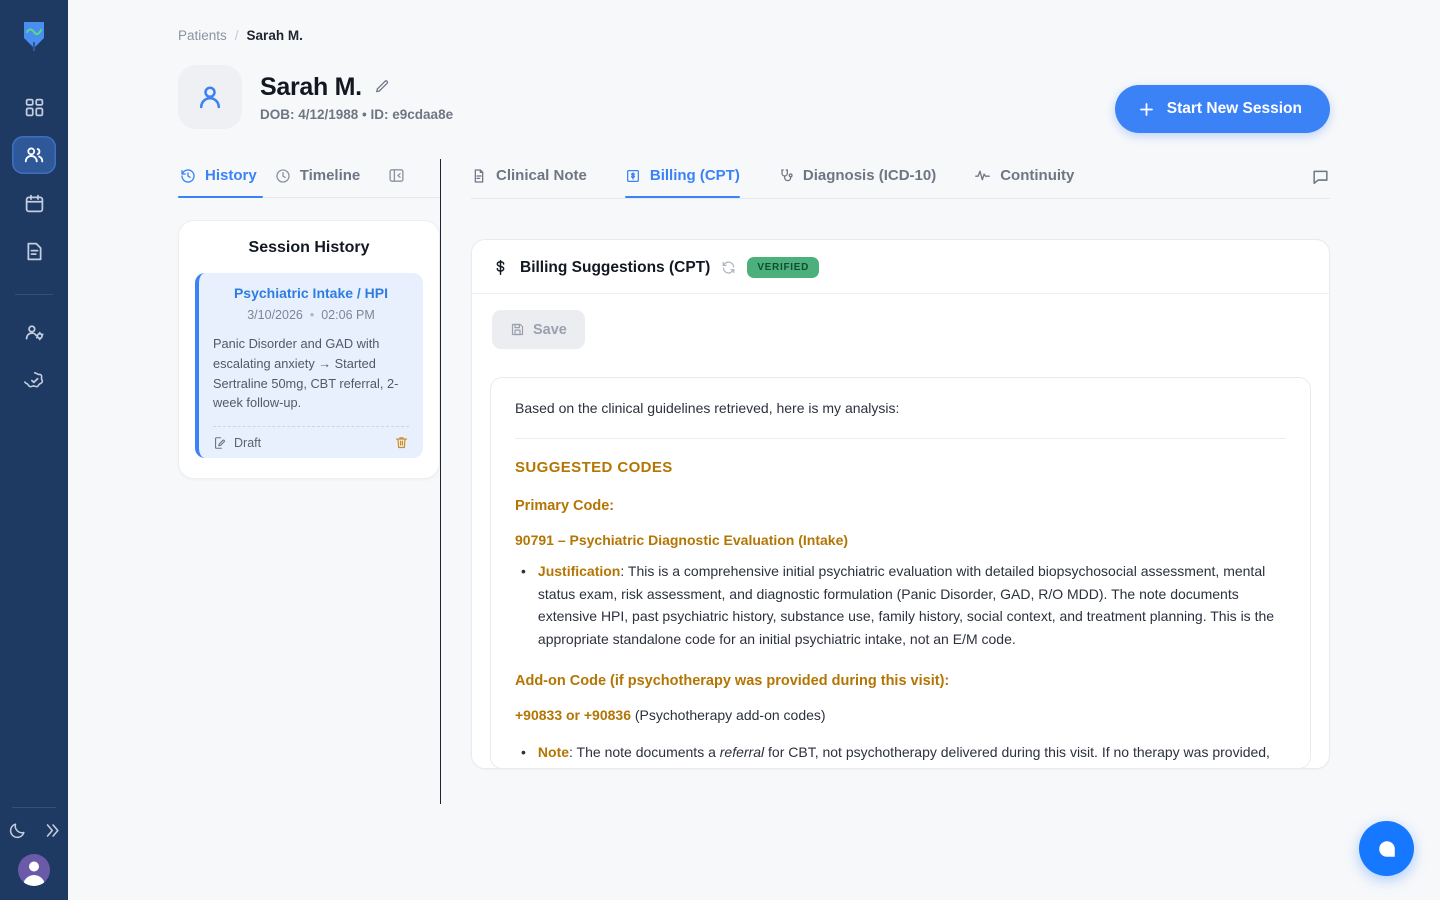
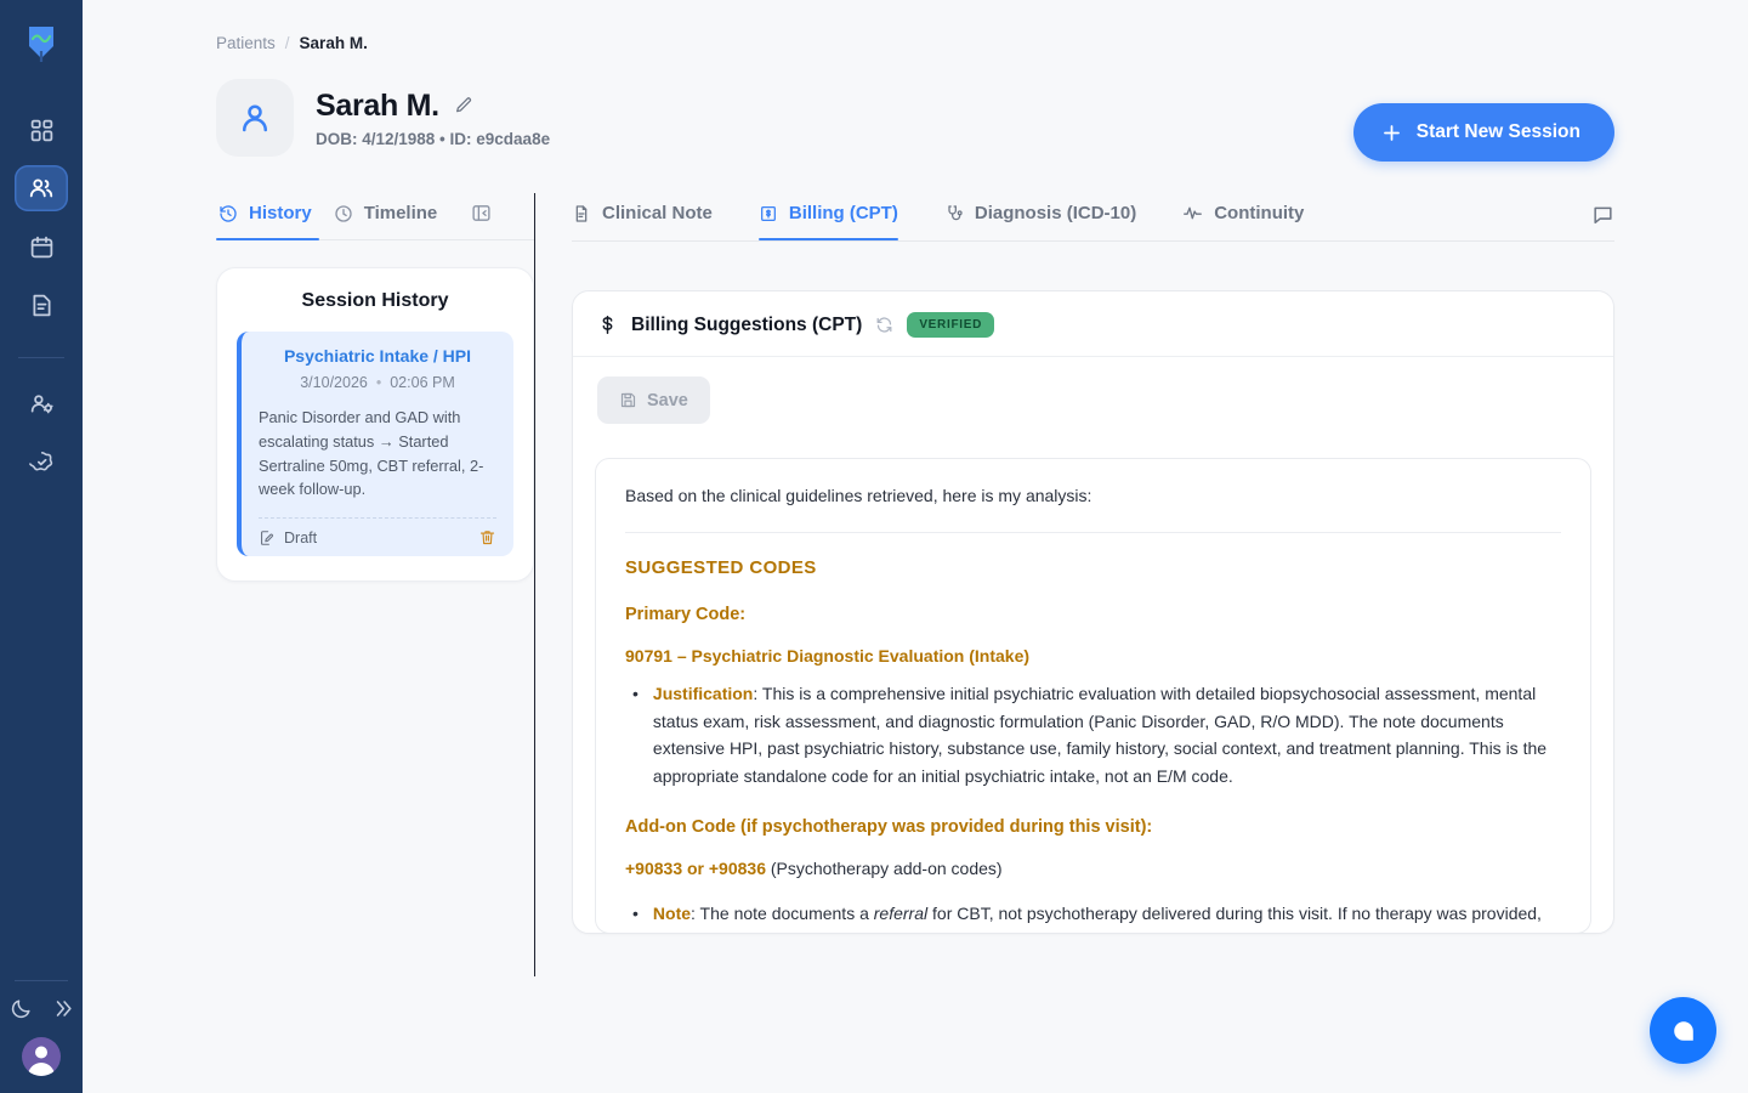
  Patients
  /
  Sarah M.
  Sarah M.
  DOB: 4/12/1988 • ID: e9cdaa8e
  Start New Session
  History
  Timeline
  Session History
  Psychiatric Intake / HPI
  3/10/2026
  •
  02:06 PM
- Panic Disorder and GAD with escalating anxiety → Started Sertraline 50mg, CBT referral, 2-week follow-up.
+ Panic Disorder and GAD with escalating status → Started Sertraline 50mg, CBT referral, 2-week follow-up.
  Draft
  Clinical Note
  Billing (CPT)
  Diagnosis (ICD-10)
  Continuity
  Billing Suggestions (CPT)
  VERIFIED
  Save
  Based on the clinical guidelines retrieved, here is my analysis:
  SUGGESTED CODES
  Primary Code:
  90791 – Psychiatric Diagnostic Evaluation (Intake)
  •
  Justification: This is a comprehensive initial psychiatric evaluation with detailed biopsychosocial assessment, mental status exam, risk assessment, and diagnostic formulation (Panic Disorder, GAD, R/O MDD). The note documents extensive HPI, past psychiatric history, substance use, family history, social context, and treatment planning. This is the appropriate standalone code for an initial psychiatric intake, not an E/M code.
  Add-on Code (if psychotherapy was provided during this visit):
  +90833 or +90836 (Psychotherapy add-on codes)
  •
  Note: The note documents a referral for CBT, not psychotherapy delivered during this visit. If no therapy was provided,
